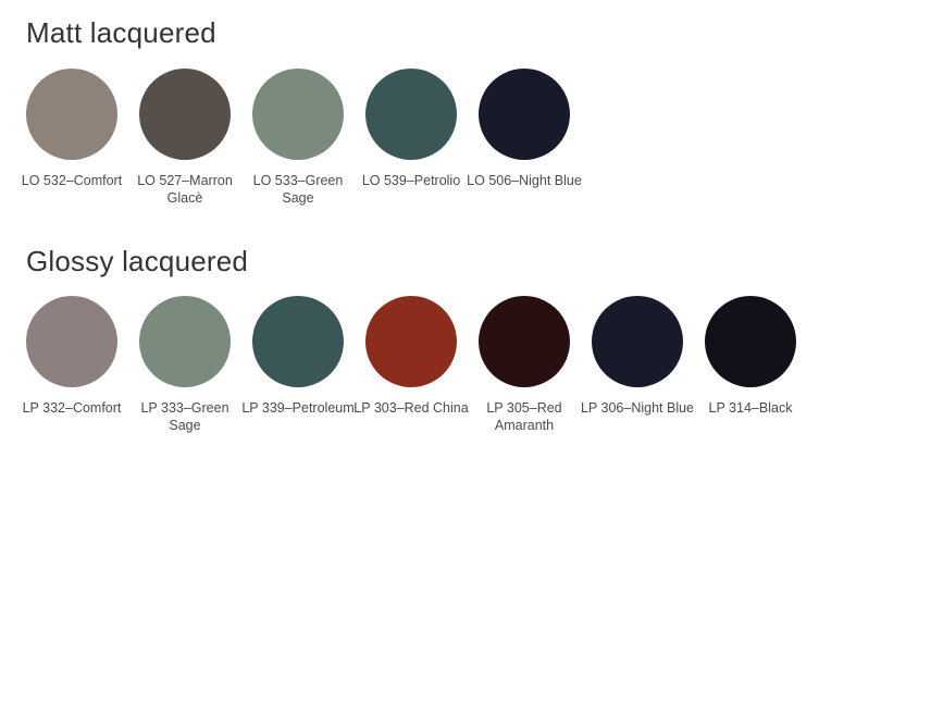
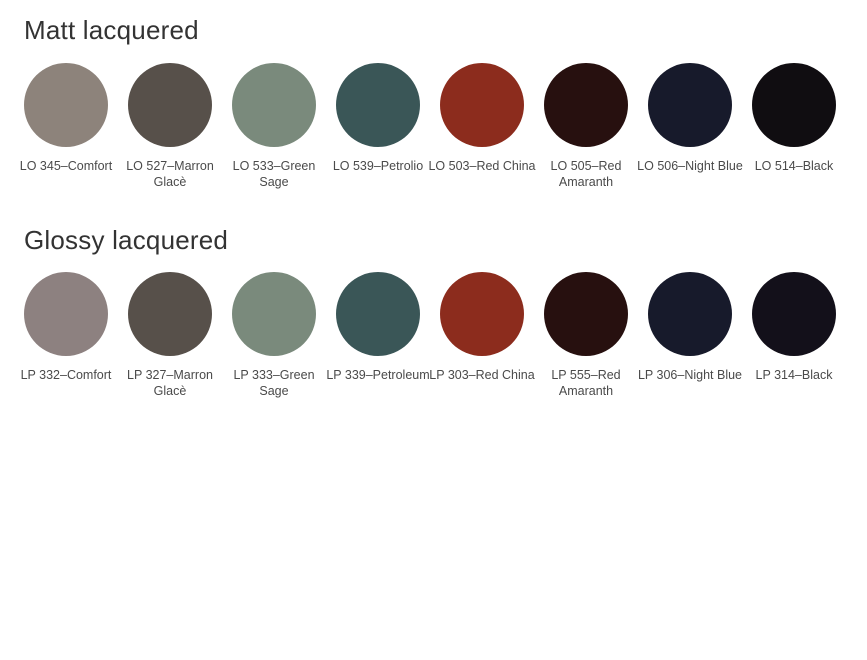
  Matt lacquered
- LO 532–Comfort
+ LO 345–Comfort
  LO 527–Marron Glacè
  LO 533–Green Sage
  LO 539–Petrolio
+ LO 503–Red China
+ LO 505–Red Amaranth
  LO 506–Night Blue
+ LO 514–Black
  Glossy lacquered
  LP 332–Comfort
+ LP 327–Marron Glacè
  LP 333–Green Sage
  LP 339–Petroleum
  LP 303–Red China
- LP 305–Red Amaranth
+ LP 555–Red Amaranth
  LP 306–Night Blue
  LP 314–Black
